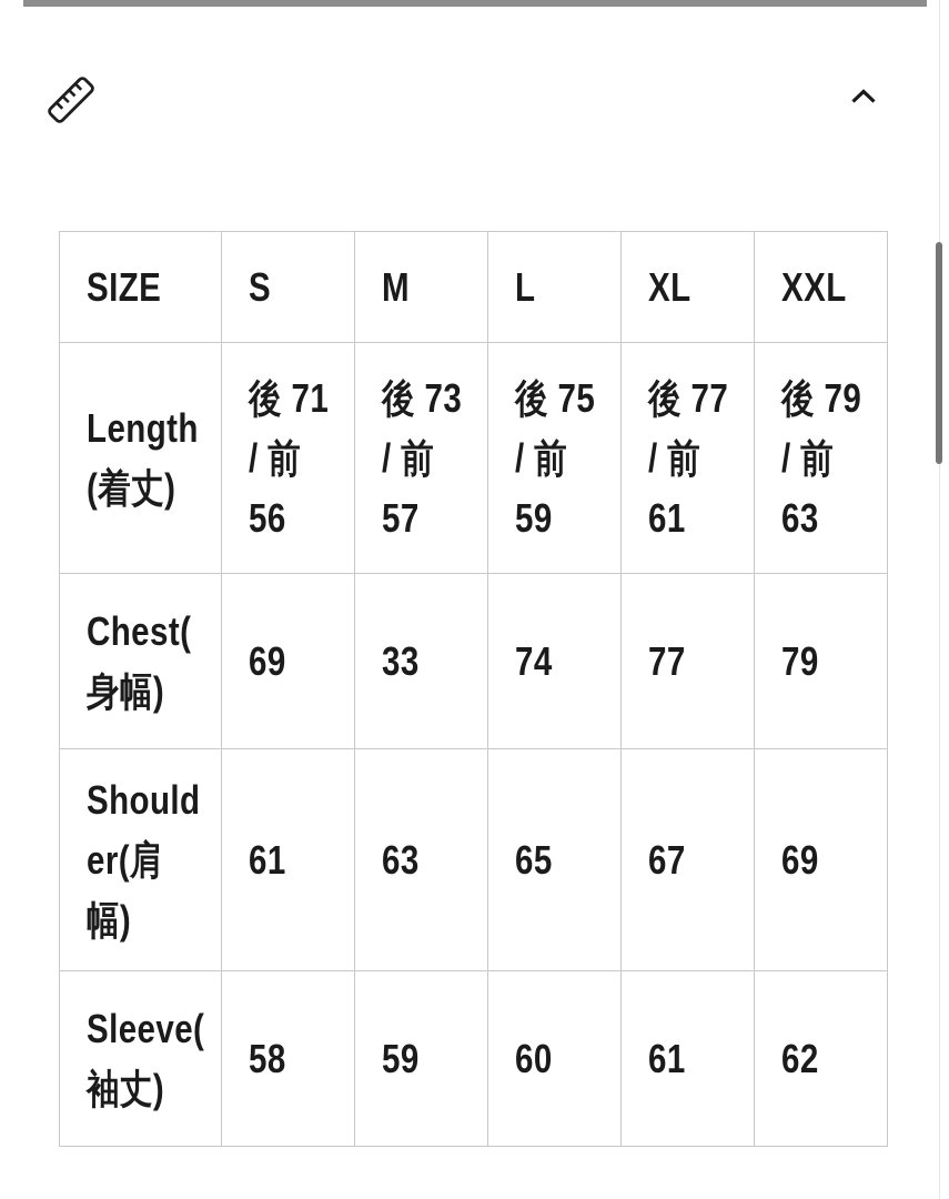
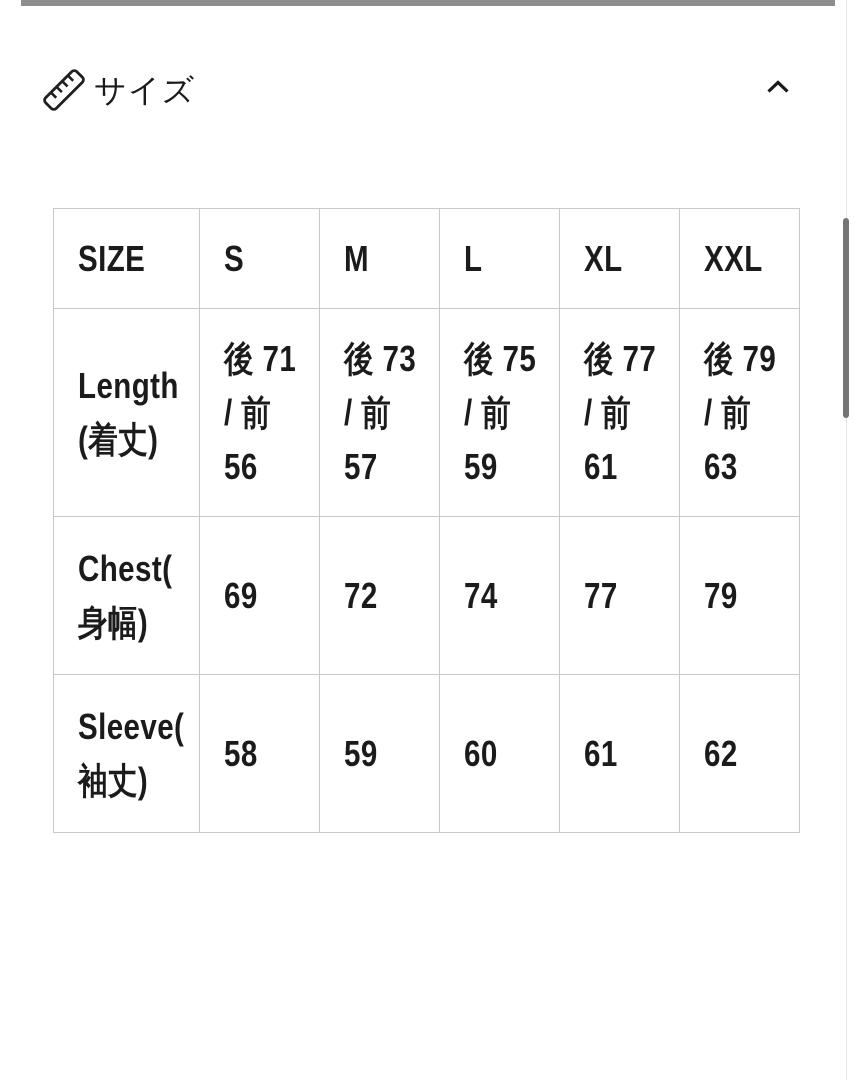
+ サイズ
  SIZE	S	M	L	XL	XXL
  Length (着丈)	後 71 / 前 56	後 73 / 前 57	後 75 / 前 59	後 77 / 前 61	後 79 / 前 63
- Chest( 身幅)	69	33	74	77	79
+ Chest( 身幅)	69	72	74	77	79
- Should er(肩 幅)	61	63	65	67	69
  Sleeve( 袖丈)	58	59	60	61	62
